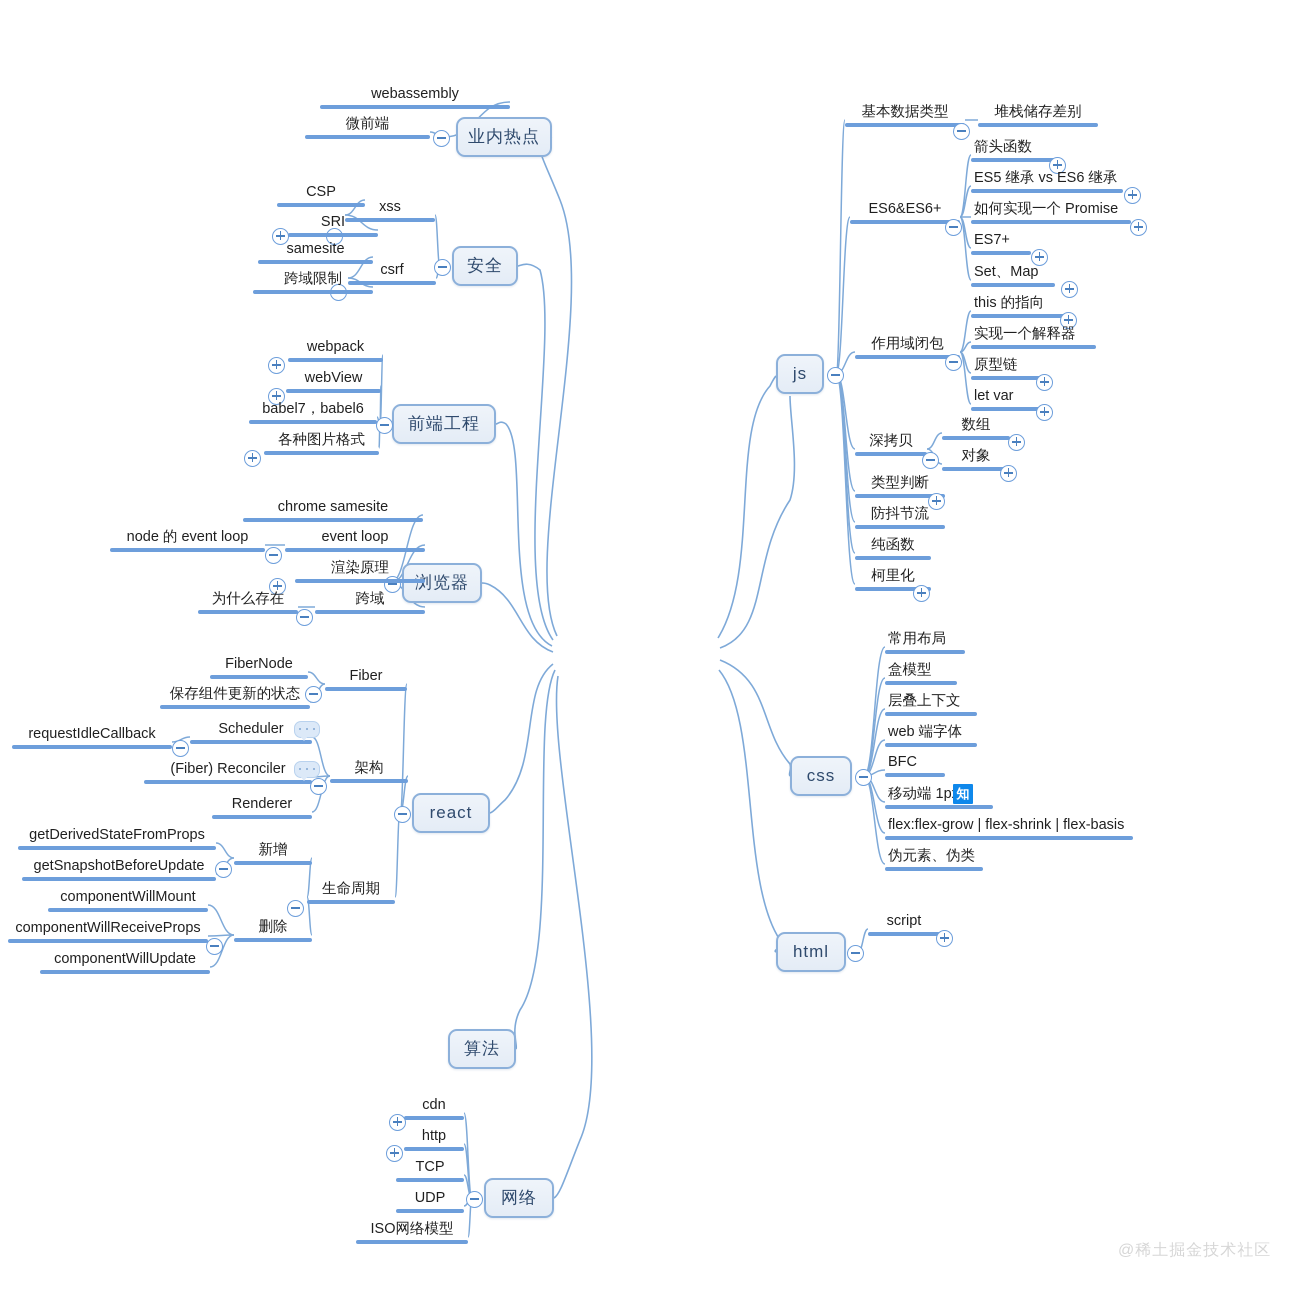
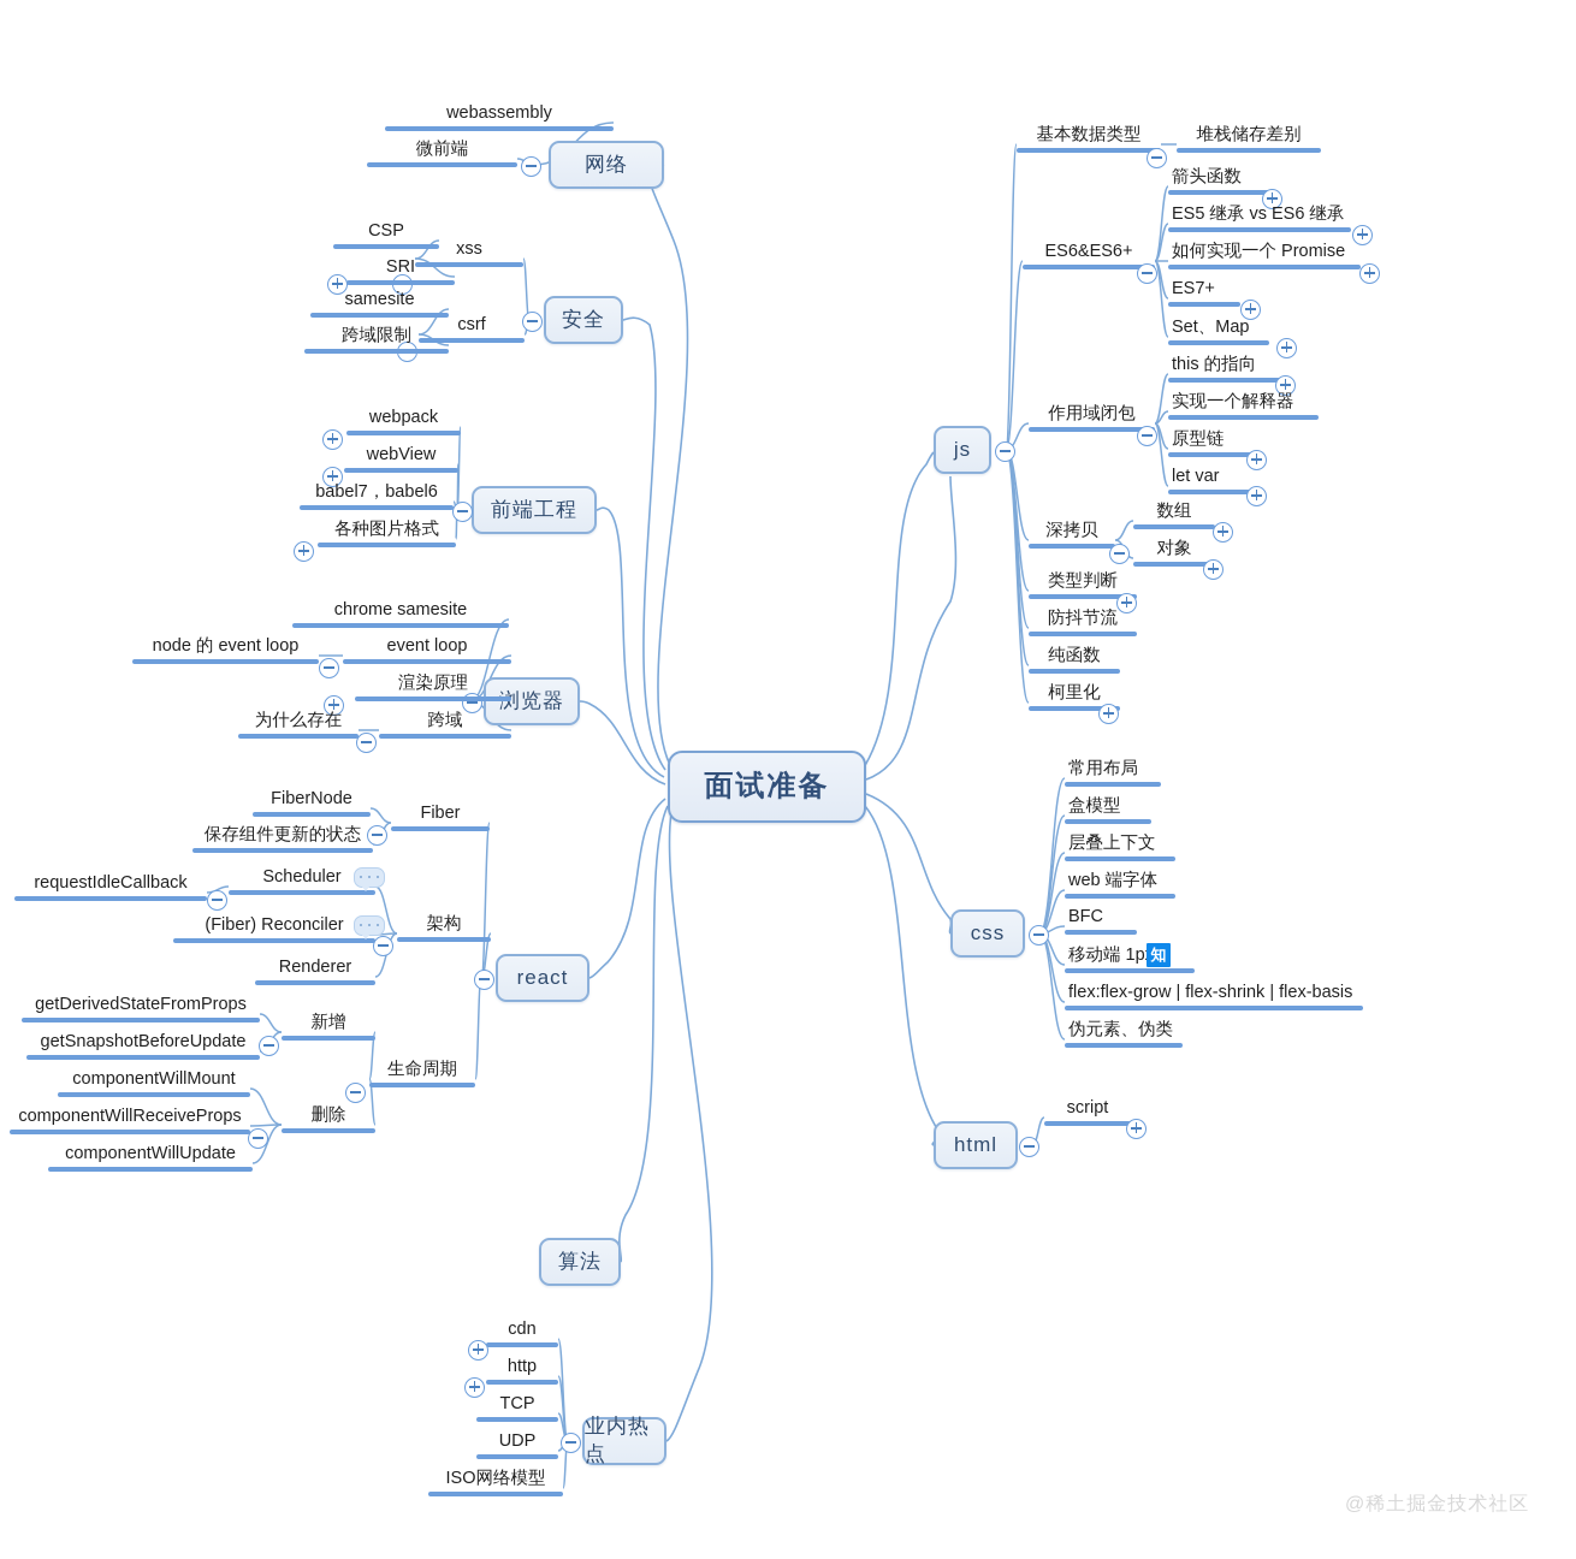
+ 面试准备
- 业内热点
+ 网络
  webassembly
  微前端
  安全
  xss
  CSP
  SRI
  csrf
  samesite
  跨域限制
  前端工程
  webpack
  webView
  babel7，babel6
  各种图片格式
  chrome samesite
  event loop
  node 的 event loop
  渲染原理
  跨域
  为什么存在
  react
  Fiber
  FiberNode
  保存组件更新的状态
  架构
  Scheduler
  requestIdleCallback
  (Fiber) Reconciler
  Renderer
  生命周期
  新增
  getDerivedStateFromProps
  getSnapshotBeforeUpdate
  删除
  componentWillMount
  componentWillReceiveProps
  componentWillUpdate
  算法
- 网络
+ 业内热点
  cdn
  http
  TCP
  UDP
  ISO网络模型
  js
  基本数据类型
  堆栈储存差别
  ES6&ES6+
  箭头函数
  ES5 继承 vs ES6 继承
  如何实现一个 Promise
  ES7+
  Set、Map
  作用域闭包
  this 的指向
  实现一个解释器
  原型链
  let var
  深拷贝
  数组
  对象
  类型判断
  防抖节流
  纯函数
  柯里化
  css
  常用布局
  盒模型
  层叠上下文
  web 端字体
  BFC
  移动端 1p
  知
  flex:flex-grow | flex-shrink | flex-basis
  伪元素、伪类
  html
  script
  @稀土掘金技术社区
